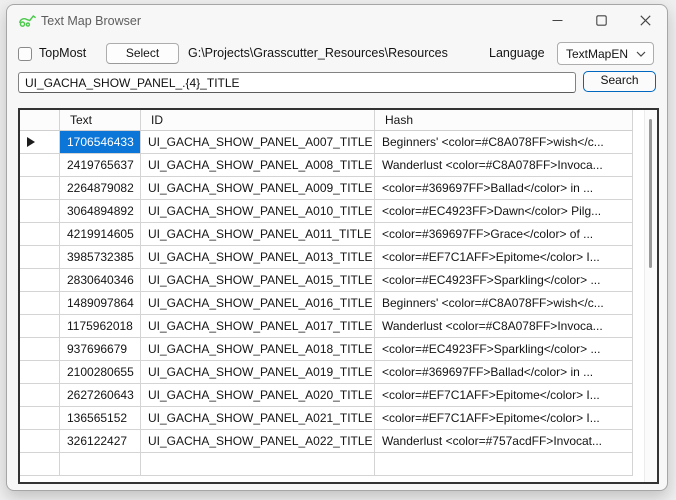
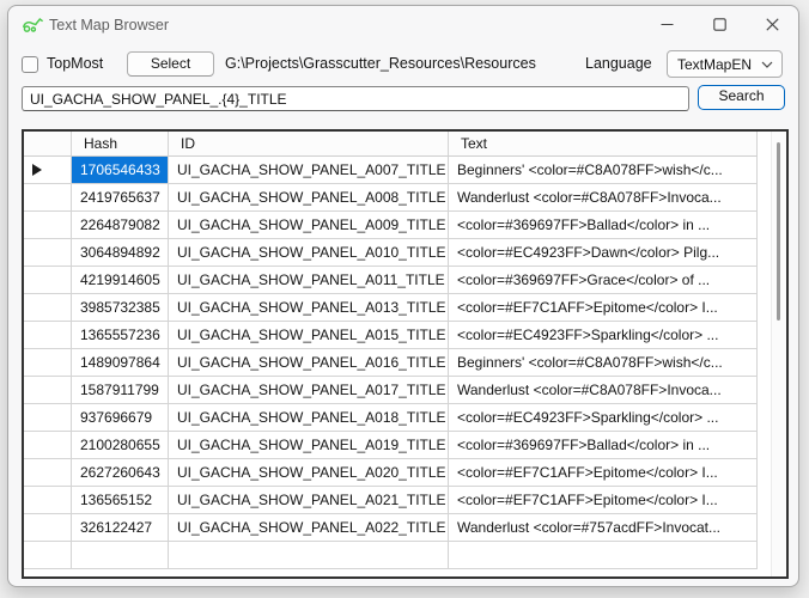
  Text Map Browser
  TopMost
  Select
  G:\Projects\Grasscutter_Resources\Resources
  Language
  TextMapEN
  UI_GACHA_SHOW_PANEL_.{4}_TITLE
  Search
- Text
+ Hash
  ID
- Hash
+ Text
  1706546433
  UI_GACHA_SHOW_PANEL_A007_TITLE
  Beginners' <color=#C8A078FF>wish</c...
  2419765637
  UI_GACHA_SHOW_PANEL_A008_TITLE
  Wanderlust <color=#C8A078FF>Invoca...
  2264879082
  UI_GACHA_SHOW_PANEL_A009_TITLE
  <color=#369697FF>Ballad</color> in ...
  3064894892
  UI_GACHA_SHOW_PANEL_A010_TITLE
  <color=#EC4923FF>Dawn</color> Pilg...
  4219914605
  UI_GACHA_SHOW_PANEL_A011_TITLE
  <color=#369697FF>Grace</color> of ...
  3985732385
  UI_GACHA_SHOW_PANEL_A013_TITLE
  <color=#EF7C1AFF>Epitome</color> I...
- 2830640346
+ 1365557236
  UI_GACHA_SHOW_PANEL_A015_TITLE
  <color=#EC4923FF>Sparkling</color> ...
  1489097864
  UI_GACHA_SHOW_PANEL_A016_TITLE
  Beginners' <color=#C8A078FF>wish</c...
- 1175962018
+ 1587911799
  UI_GACHA_SHOW_PANEL_A017_TITLE
  Wanderlust <color=#C8A078FF>Invoca...
  937696679
  UI_GACHA_SHOW_PANEL_A018_TITLE
  <color=#EC4923FF>Sparkling</color> ...
  2100280655
  UI_GACHA_SHOW_PANEL_A019_TITLE
  <color=#369697FF>Ballad</color> in ...
  2627260643
  UI_GACHA_SHOW_PANEL_A020_TITLE
  <color=#EF7C1AFF>Epitome</color> I...
  136565152
  UI_GACHA_SHOW_PANEL_A021_TITLE
  <color=#EF7C1AFF>Epitome</color> I...
  326122427
  UI_GACHA_SHOW_PANEL_A022_TITLE
  Wanderlust <color=#757acdFF>Invocat...
